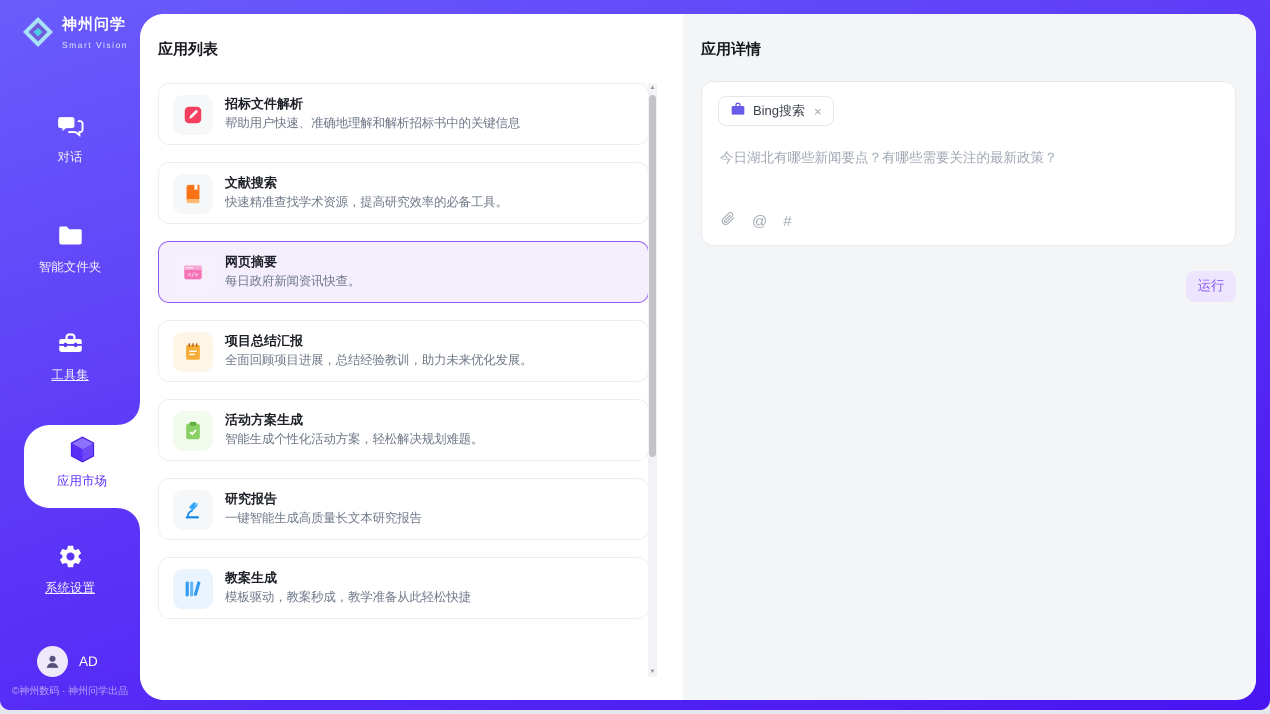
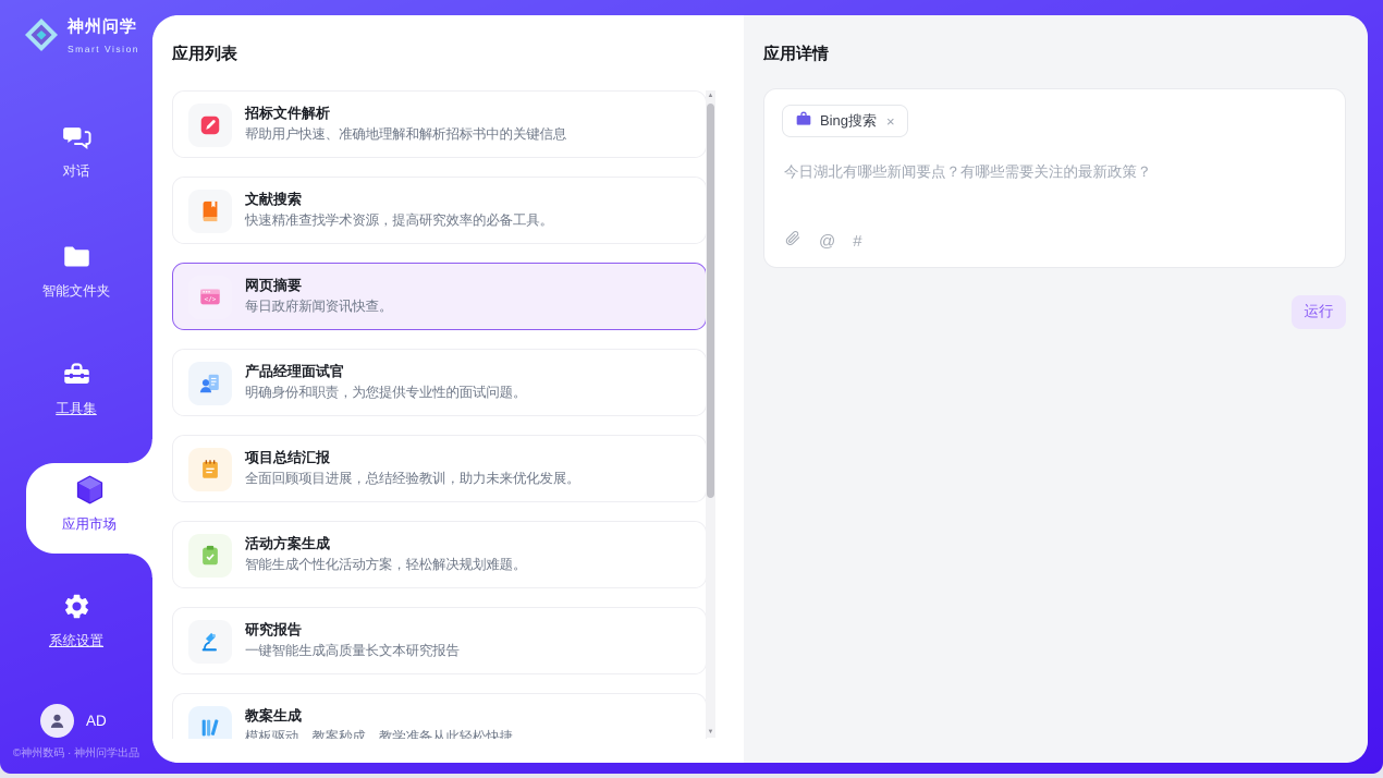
  神州问学 Smart Vision
  对话
  智能文件夹
  工具集
  应用市场
  系统设置
  AD
  ©神州数码 · 神州问学出品
  应用列表
  招标文件解析
  帮助用户快速、准确地理解和解析招标书中的关键信息
  文献搜索
  快速精准查找学术资源，提高研究效率的必备工具。
  网页摘要
  每日政府新闻资讯快查。
+ 产品经理面试官
+ 明确身份和职责，为您提供专业性的面试问题。
  项目总结汇报
  全面回顾项目进展，总结经验教训，助力未来优化发展。
  活动方案生成
  智能生成个性化活动方案，轻松解决规划难题。
  研究报告
  一键智能生成高质量长文本研究报告
  教案生成
  模板驱动，教案秒成，教学准备从此轻松快捷
  应用详情
  Bing搜索
  ×
  今日湖北有哪些新闻要点？有哪些需要关注的最新政策？
  @
  #
  运行
